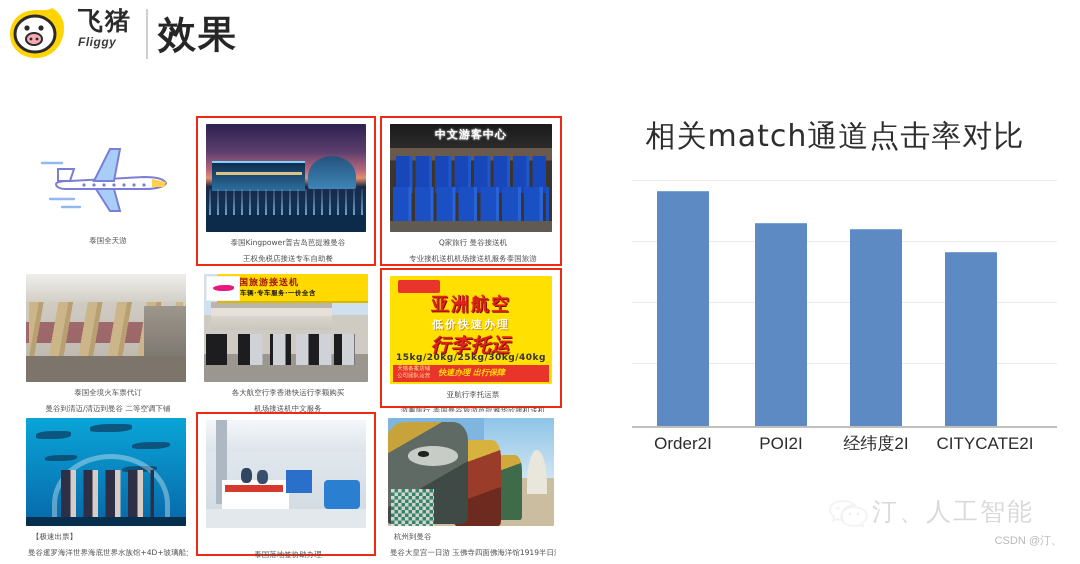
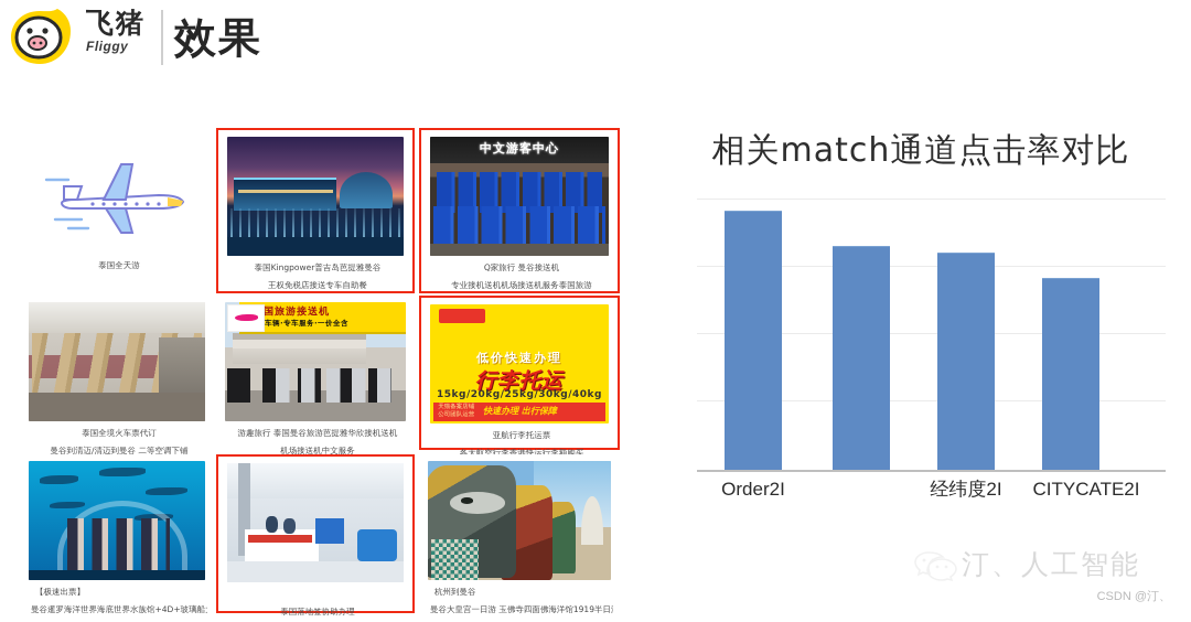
  飞猪
  Fliggy
  效果
  泰国全天游
  泰国Kingpower普吉岛芭提雅曼谷
  王权免税店接送专车自助餐
  中文游客中心
  Q家旅行 曼谷接送机
  专业接机送机机场接送机服务泰国旅游
  泰国全境火车票代订
  曼谷到清迈/清迈到曼谷 二等空调下铺
  国旅游接送机
  车辆·专车服务·一价全含
- 各大航空行李香港快运行李额购买
+ 游趣旅行 泰国曼谷旅游芭提雅华欣接机送机
  机场接送机中文服务
- 亚洲航空
  低价快速办理
  行李托运
  15kg/20kg/25kg/30kg/40kg
  快速办理 出行保障
  亚航行李托运票
- 游趣旅行 泰国曼谷旅游芭提雅华欣接机送机
+ 各大航空行李香港快运行李额购买
  【极速出票】
  曼谷暹罗海洋世界海底世界水族馆+4D+玻璃船
  泰国落地签协助办理
  杭州到曼谷
  曼谷大皇宫一日游 玉佛寺四面佛海洋馆1919半日
  相关match通道点击率对比
  Order2I
- POI2I
  经纬度2I
  CITYCATE2I
  汀、人工智能
  CSDN @汀、
